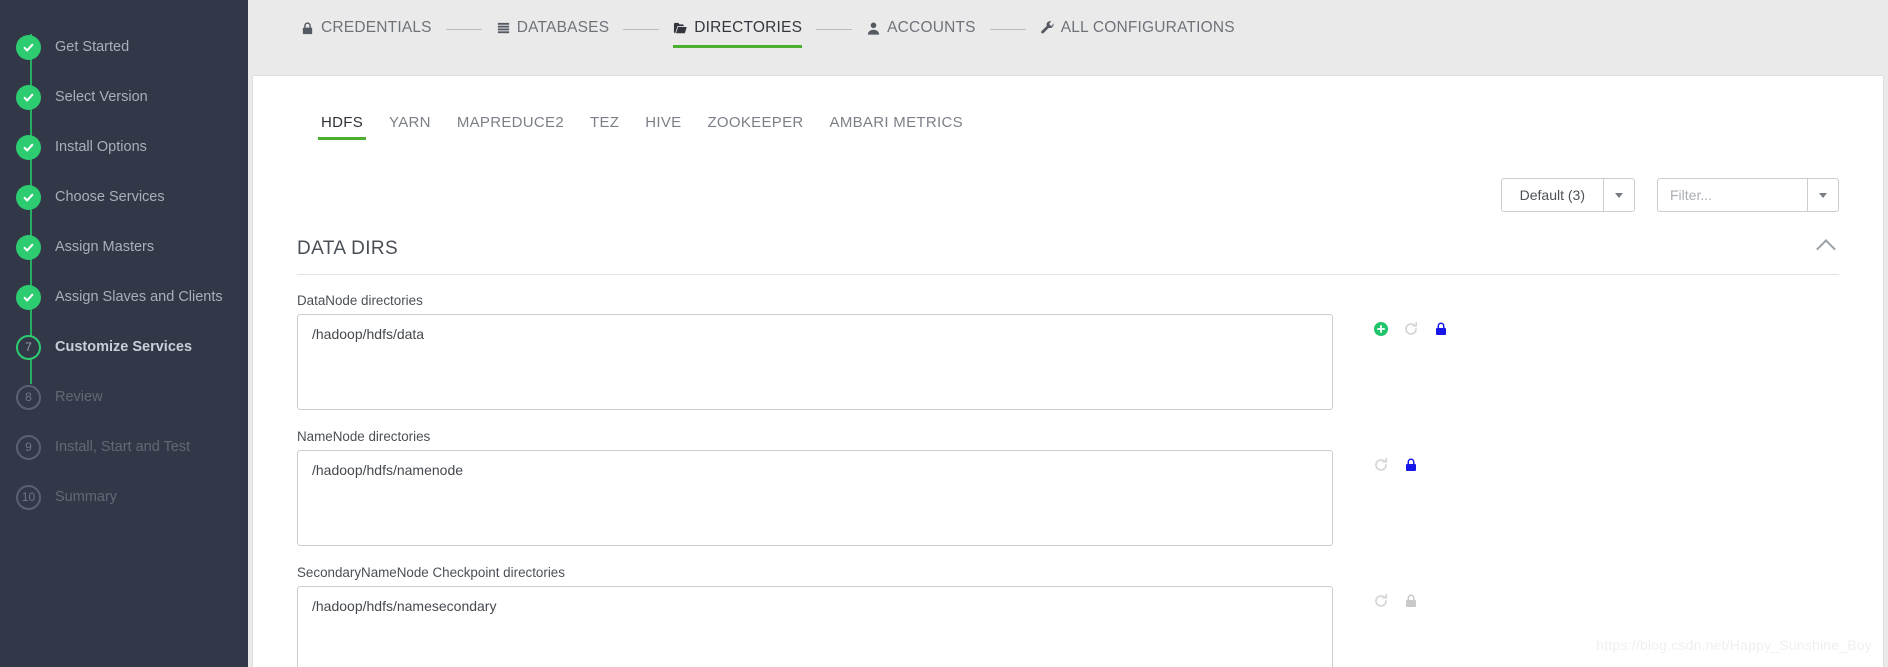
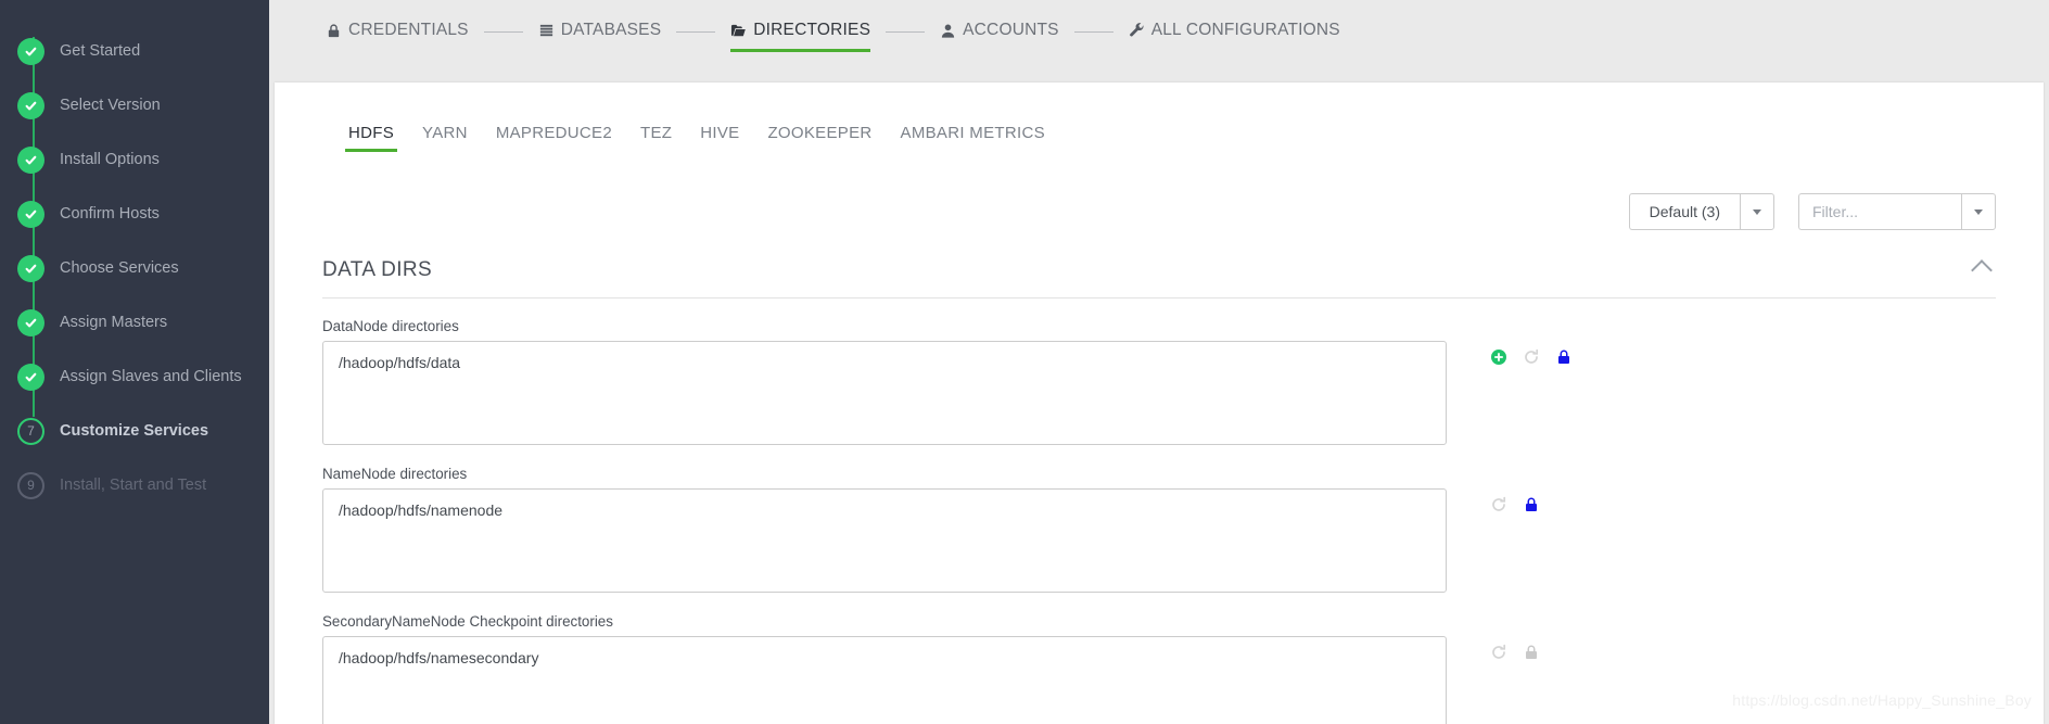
  Get Started
  Select Version
  Install Options
+ Confirm Hosts
  Choose Services
  Assign Masters
  Assign Slaves and Clients
  7
  Customize Services
- 8
- Review
  9
  Install, Start and Test
- 10
- Summary
  CREDENTIALS
  DATABASES
  DIRECTORIES
  ACCOUNTS
  ALL CONFIGURATIONS
  HDFS
  YARN
  MAPREDUCE2
  TEZ
  HIVE
  ZOOKEEPER
  AMBARI METRICS
  Default (3)
  Filter...
  DATA DIRS
  DataNode directories
  /hadoop/hdfs/data
  NameNode directories
  /hadoop/hdfs/namenode
  SecondaryNameNode Checkpoint directories
  /hadoop/hdfs/namesecondary
